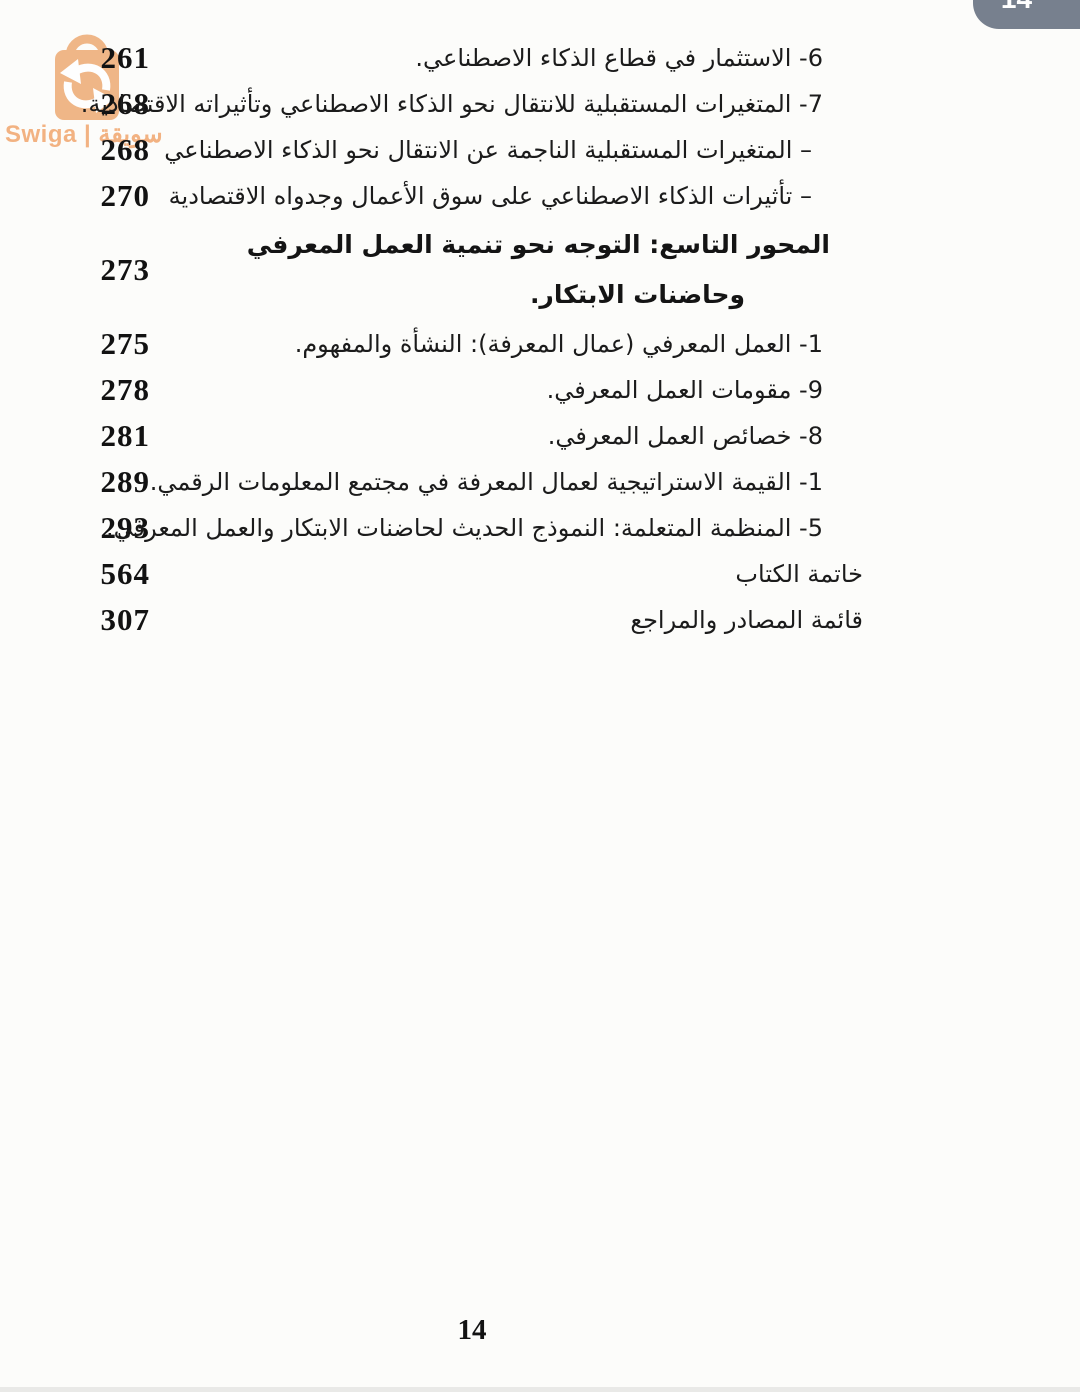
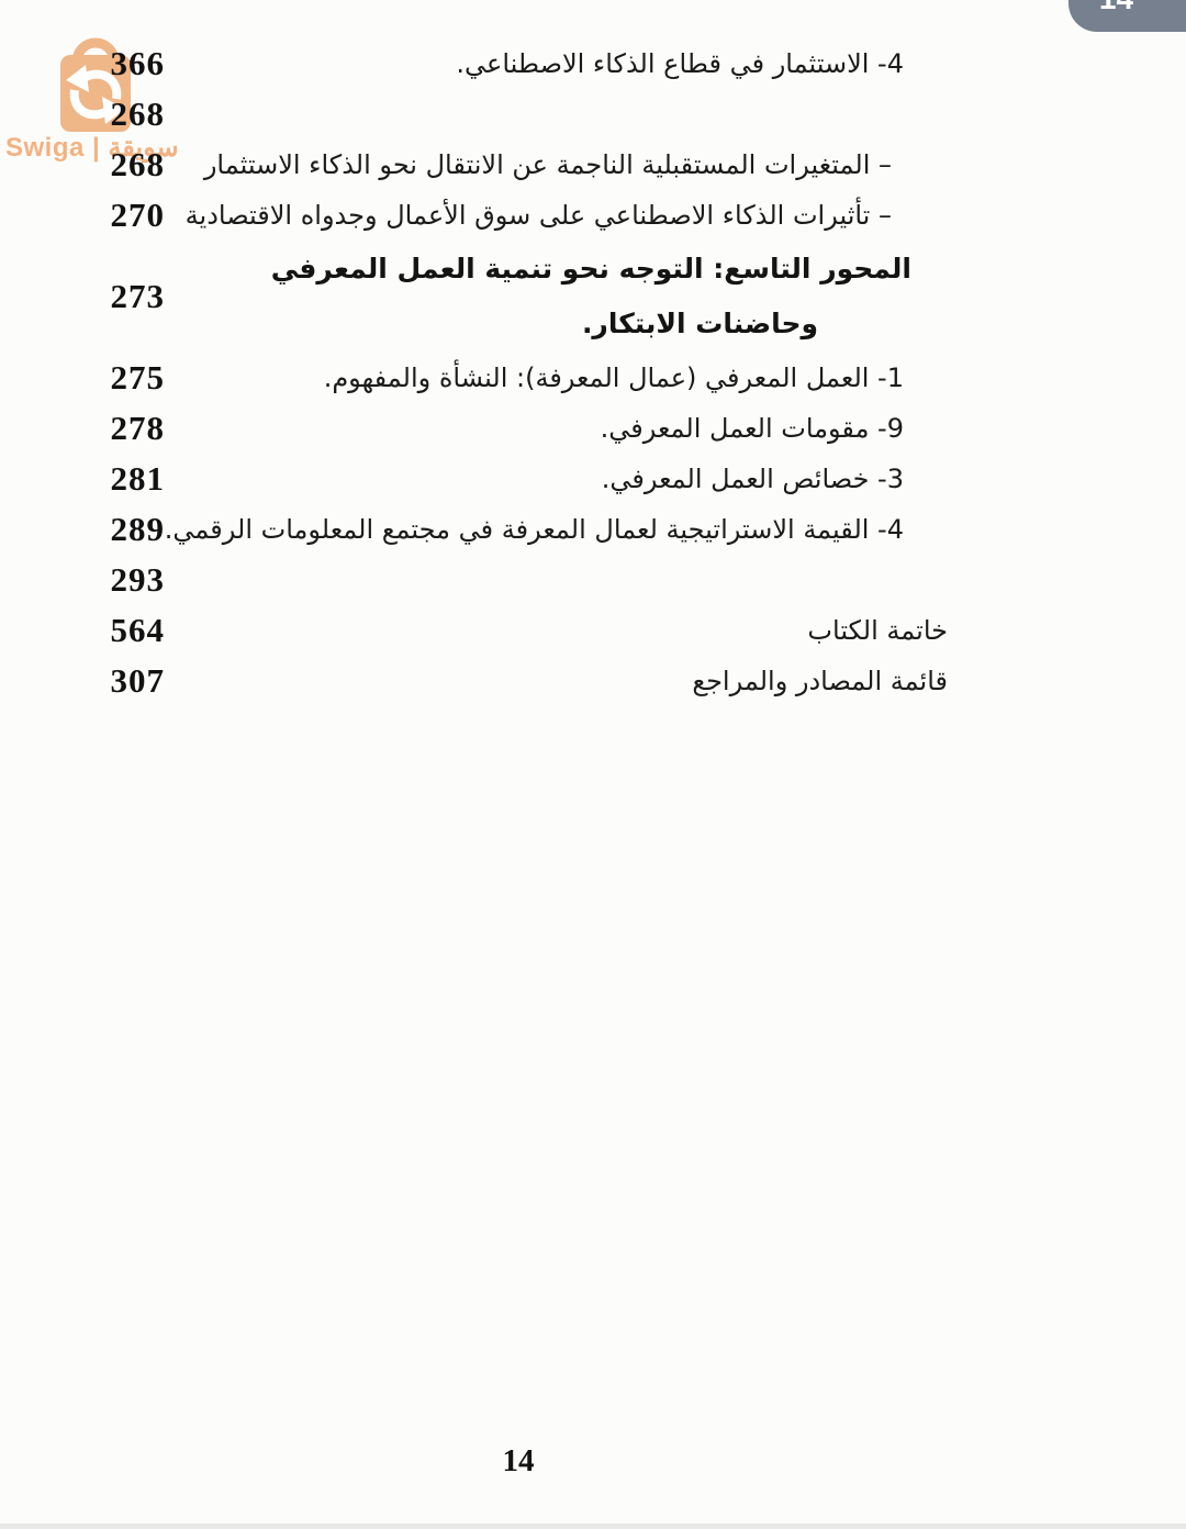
  Swiga | سويقة
- 261
+ 366
- 6- الاستثمار في قطاع الذكاء الاصطناعي.
+ 4- الاستثمار في قطاع الذكاء الاصطناعي.
  268
- 7- المتغيرات المستقبلية للانتقال نحو الذكاء الاصطناعي وتأثيراته الاقتصادية.
  268
- – المتغيرات المستقبلية الناجمة عن الانتقال نحو الذكاء الاصطناعي
+ – المتغيرات المستقبلية الناجمة عن الانتقال نحو الذكاء الاستثمار
  270
  – تأثيرات الذكاء الاصطناعي على سوق الأعمال وجدواه الاقتصادية
  273
  المحور التاسع: التوجه نحو تنمية العمل المعرفي
  وحاضنات الابتكار.
  275
  1- العمل المعرفي (عمال المعرفة): النشأة والمفهوم.
  278
  9- مقومات العمل المعرفي.
  281
- 8- خصائص العمل المعرفي.
+ 3- خصائص العمل المعرفي.
  289
- 1- القيمة الاستراتيجية لعمال المعرفة في مجتمع المعلومات الرقمي.
+ 4- القيمة الاستراتيجية لعمال المعرفة في مجتمع المعلومات الرقمي.
  293
- 5- المنظمة المتعلمة: النموذج الحديث لحاضنات الابتكار والعمل المعرفي.
  564
  خاتمة الكتاب
  307
  قائمة المصادر والمراجع
  14
